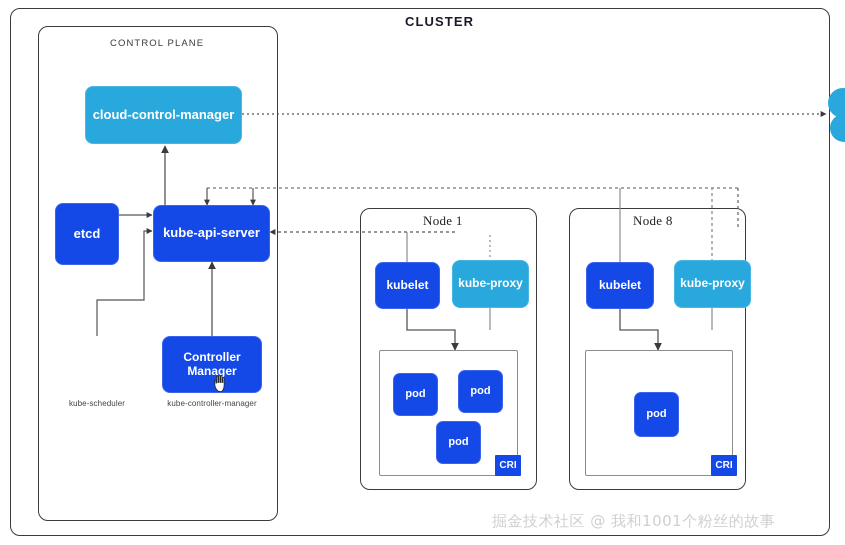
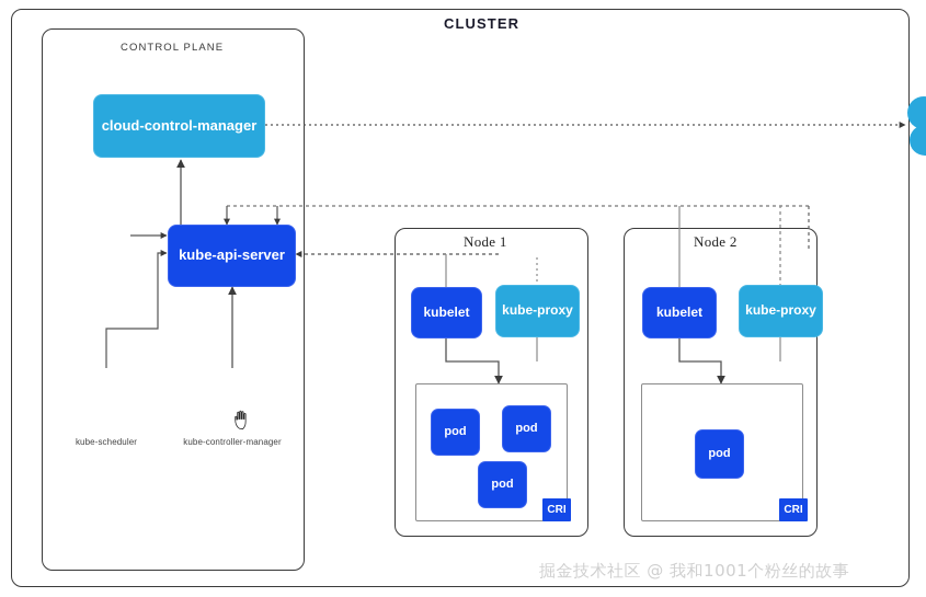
  CLUSTER
  CONTROL PLANE
  Node 1
- Node 8
+ Node 2
  cloud-control-manager
- etcd
  kube-api-server
  kube-scheduler
- Controller Manager
  kube-controller-manager
  kubelet
  kube-proxy
  pod
  pod
  pod
  CRI
  kubelet
  kube-proxy
  pod
  CRI
  掘金技术社区 @ 我和1001个粉丝的故事
